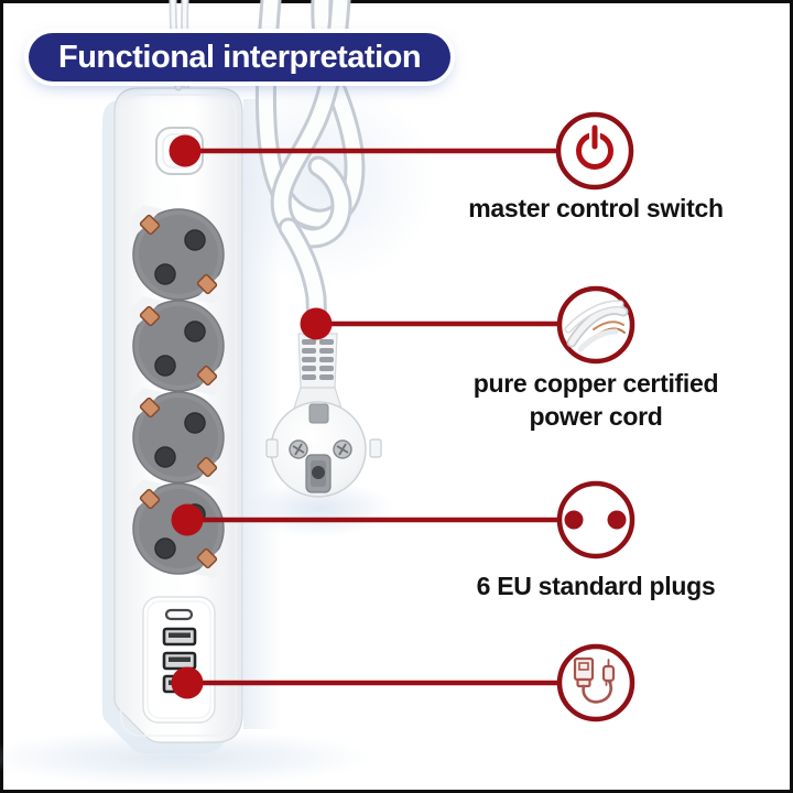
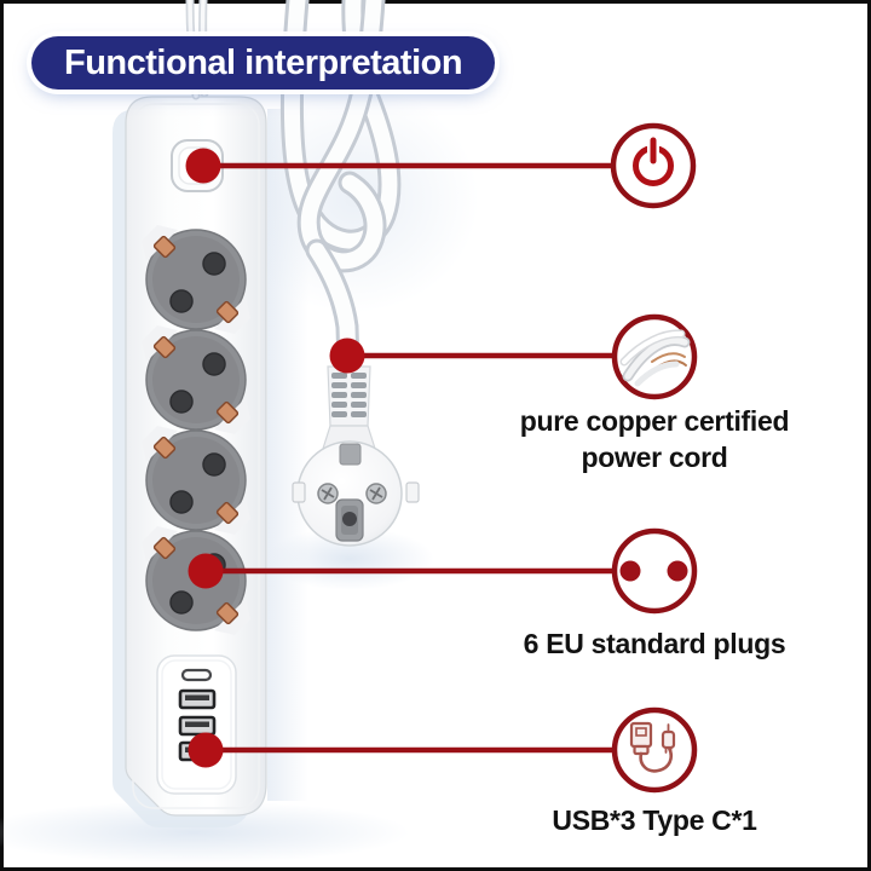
  Functional interpretation
- master control switch
  pure copper certified
  power cord
  6 EU standard plugs
+ USB*3 Type C*1
